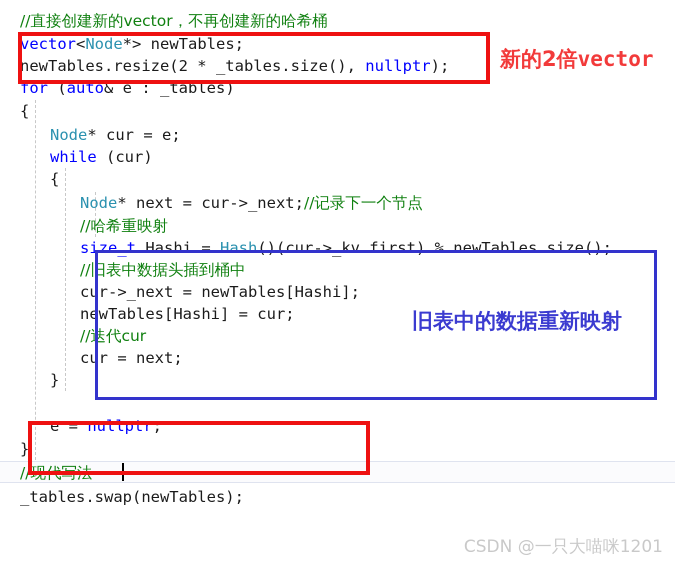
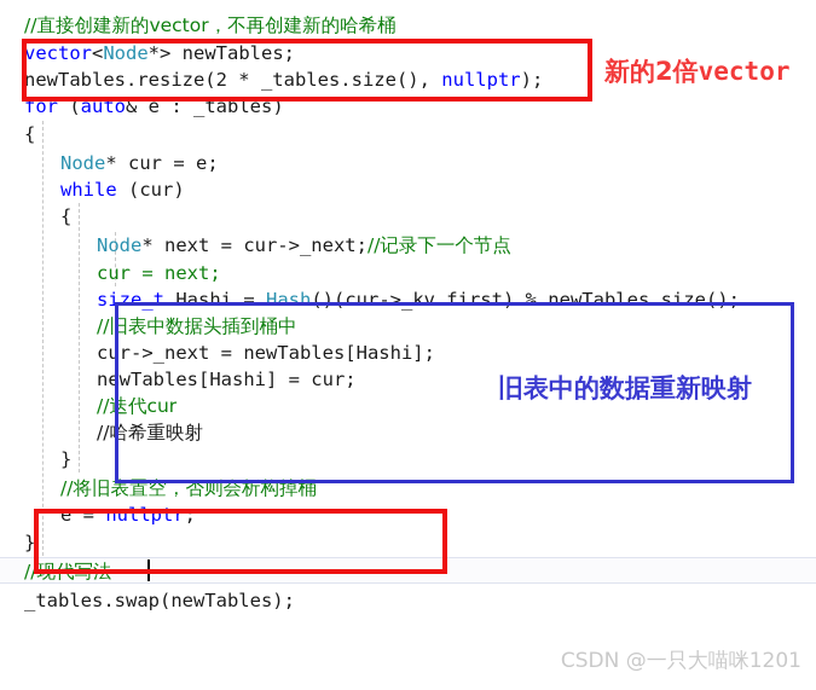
  //直接创建新的vector，不再创建新的哈希桶
  vector<Node*> newTables;
  newTables.resize(2 * _tables.size(), nullptr);
  for (auto& e : _tables)
  {
  Node* cur = e;
  while (cur)
  {
  Node* next = cur->_next;//记录下一个节点
- //哈希重映射
+ cur = next;
  size_t Hashi = Hash()(cur->_kv.first) % newTables.size();
  //旧表中数据头插到桶中
  cur->_next = newTables[Hashi];
  newTables[Hashi] = cur;
  //迭代cur
- cur = next;
+ //哈希重映射
  }
+ //将旧表置空，否则会析构掉桶
  e = nullptr;
  }
  //现代写法
  _tables.swap(newTables);
  新的2倍vector
  旧表中的数据重新映射
  CSDN @一只大喵咪1201
